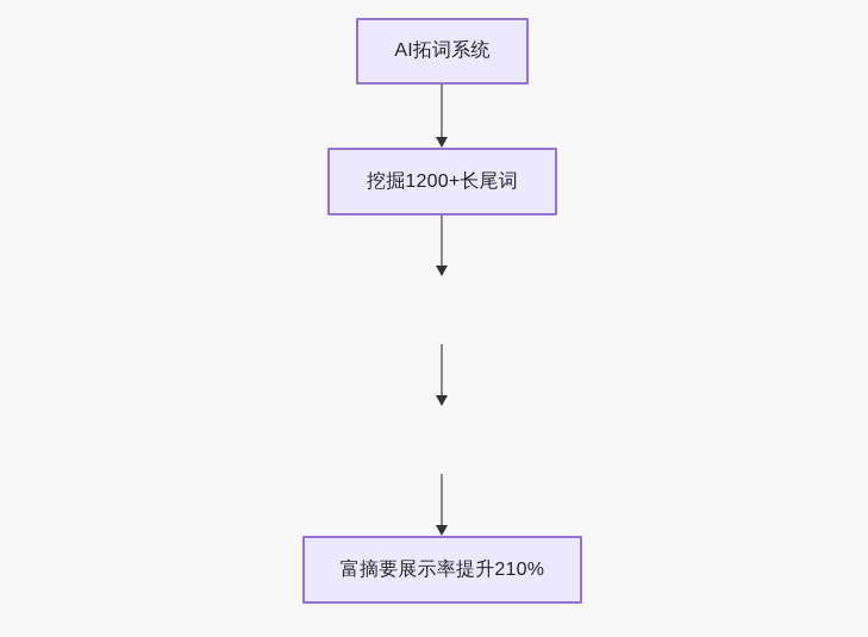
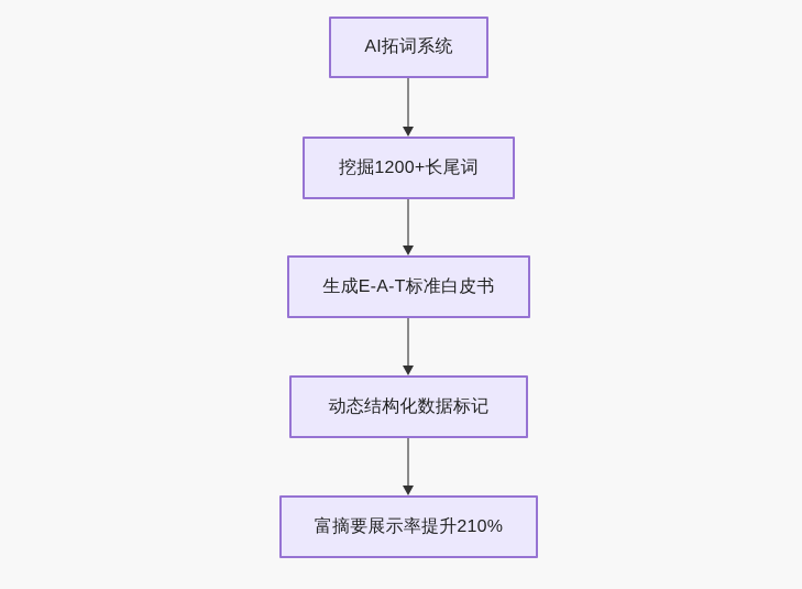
  AI拓词系统
  挖掘1200+长尾词
+ 生成E-A-T标准白皮书
+ 动态结构化数据标记
  富摘要展示率提升210%
